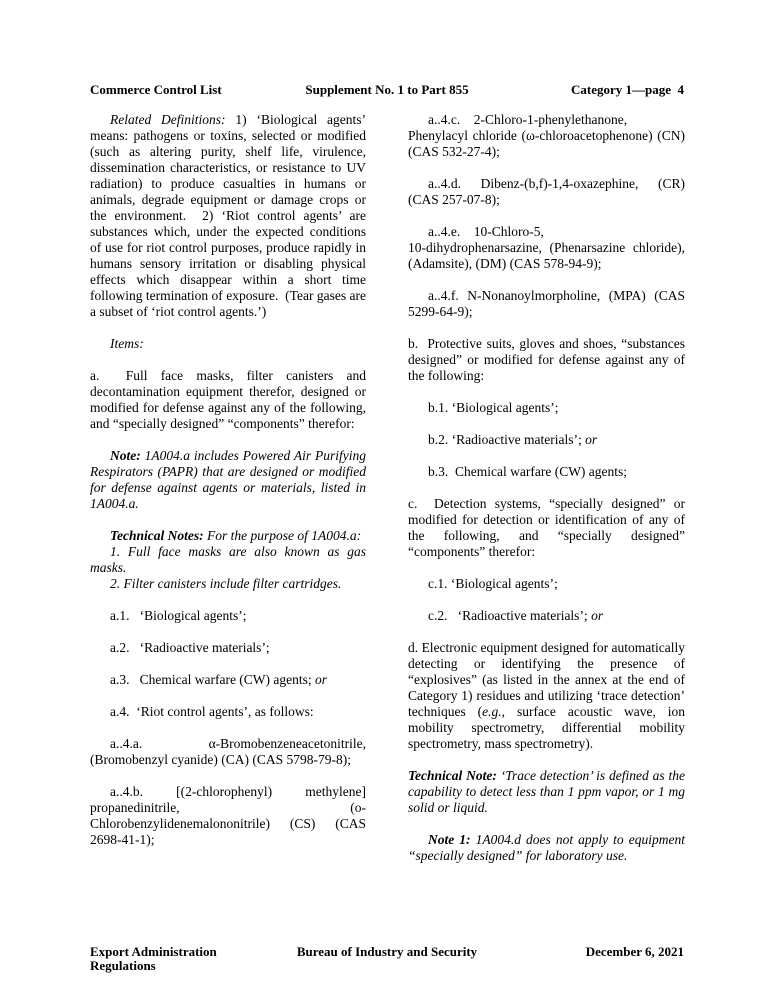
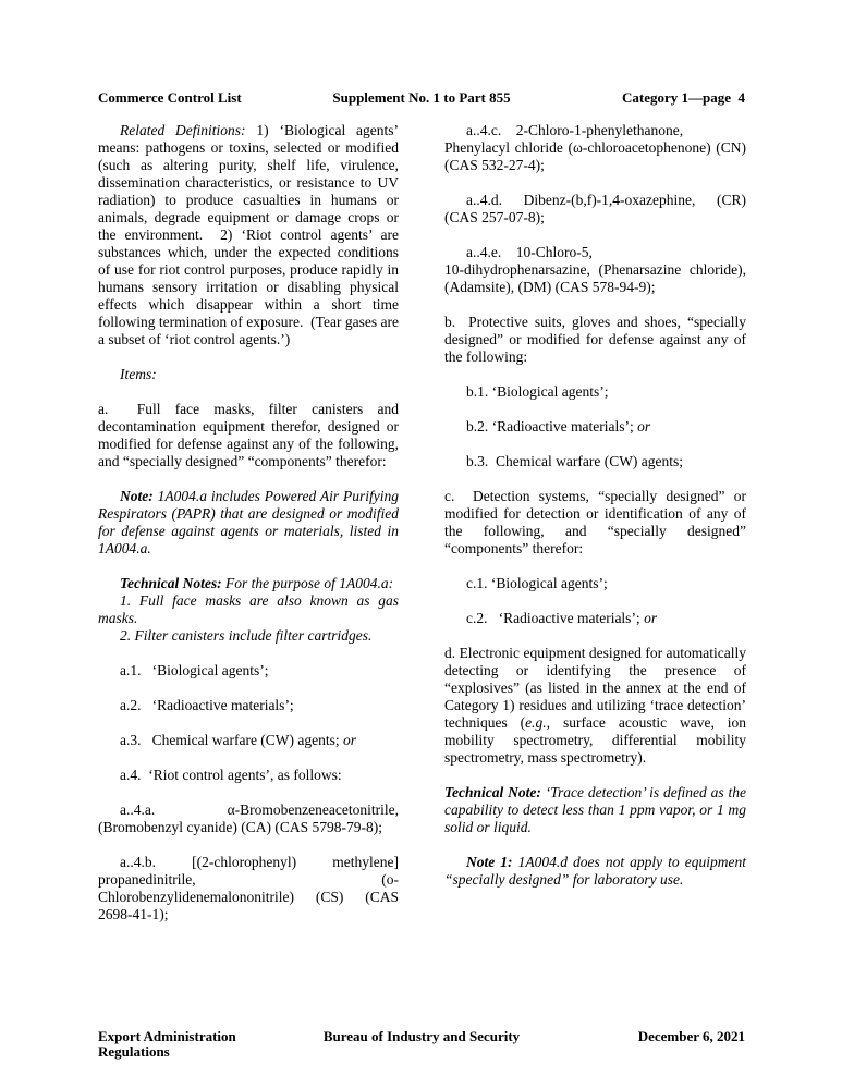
  Commerce Control List
  Supplement No. 1 to Part 855
  Category 1—page 4
  Related Definitions: 1) ‘Biological agents’ means: pathogens or toxins, selected or modified (such as altering purity, shelf life, virulence, dissemination characteristics, or resistance to UV radiation) to produce casualties in humans or animals, degrade equipment or damage crops or the environment. 2) ‘Riot control agents’ are substances which, under the expected conditions of use for riot control purposes, produce rapidly in humans sensory irritation or disabling physical effects which disappear within a short time following termination of exposure. (Tear gases are a subset of ‘riot control agents.’)
  Items:
  a. Full face masks, filter canisters and decontamination equipment therefor, designed or modified for defense against any of the following, and “specially designed” “components” therefor:
  Note: 1A004.a includes Powered Air Purifying Respirators (PAPR) that are designed or modified for defense against agents or materials, listed in 1A004.a.
  Technical Notes: For the purpose of 1A004.a:
  1. Full face masks are also known as gas masks.
  2. Filter canisters include filter cartridges.
  a.1. ‘Biological agents’;
  a.2. ‘Radioactive materials’;
  a.3. Chemical warfare (CW) agents; or
  a.4. ‘Riot control agents’, as follows:
  a..4.a. α-Bromobenzeneacetonitrile, (Bromobenzyl cyanide) (CA) (CAS 5798-79-8);
  a..4.b. [(2-chlorophenyl) methylene] propanedinitrile, (o-Chlorobenzylidenemalononitrile) (CS) (CAS 2698-41-1);
  a..4.c. 2-Chloro-1-phenylethanone,
  Phenylacyl chloride (ω-chloroacetophenone) (CN) (CAS 532-27-4);
  a..4.d. Dibenz-(b,f)-1,4-oxazephine, (CR) (CAS 257-07-8);
  a..4.e. 10-Chloro-5,
  10-dihydrophenarsazine, (Phenarsazine chloride), (Adamsite), (DM) (CAS 578-94-9);
- a..4.f. N-Nonanoylmorpholine, (MPA) (CAS 5299-64-9);
- b. Protective suits, gloves and shoes, “substances designed” or modified for defense against any of the following:
+ b. Protective suits, gloves and shoes, “specially designed” or modified for defense against any of the following:
  b.1. ‘Biological agents’;
  b.2. ‘Radioactive materials’; or
  b.3. Chemical warfare (CW) agents;
  c. Detection systems, “specially designed” or modified for detection or identification of any of the following, and “specially designed” “components” therefor:
  c.1. ‘Biological agents’;
  c.2. ‘Radioactive materials’; or
  d. Electronic equipment designed for automatically detecting or identifying the presence of “explosives” (as listed in the annex at the end of Category 1) residues and utilizing ‘trace detection’ techniques (e.g., surface acoustic wave, ion mobility spectrometry, differential mobility spectrometry, mass spectrometry).
  Technical Note: ‘Trace detection’ is defined as the capability to detect less than 1 ppm vapor, or 1 mg solid or liquid.
  Note 1: 1A004.d does not apply to equipment “specially designed” for laboratory use.
  Export Administration Regulations
  Bureau of Industry and Security
  December 6, 2021
